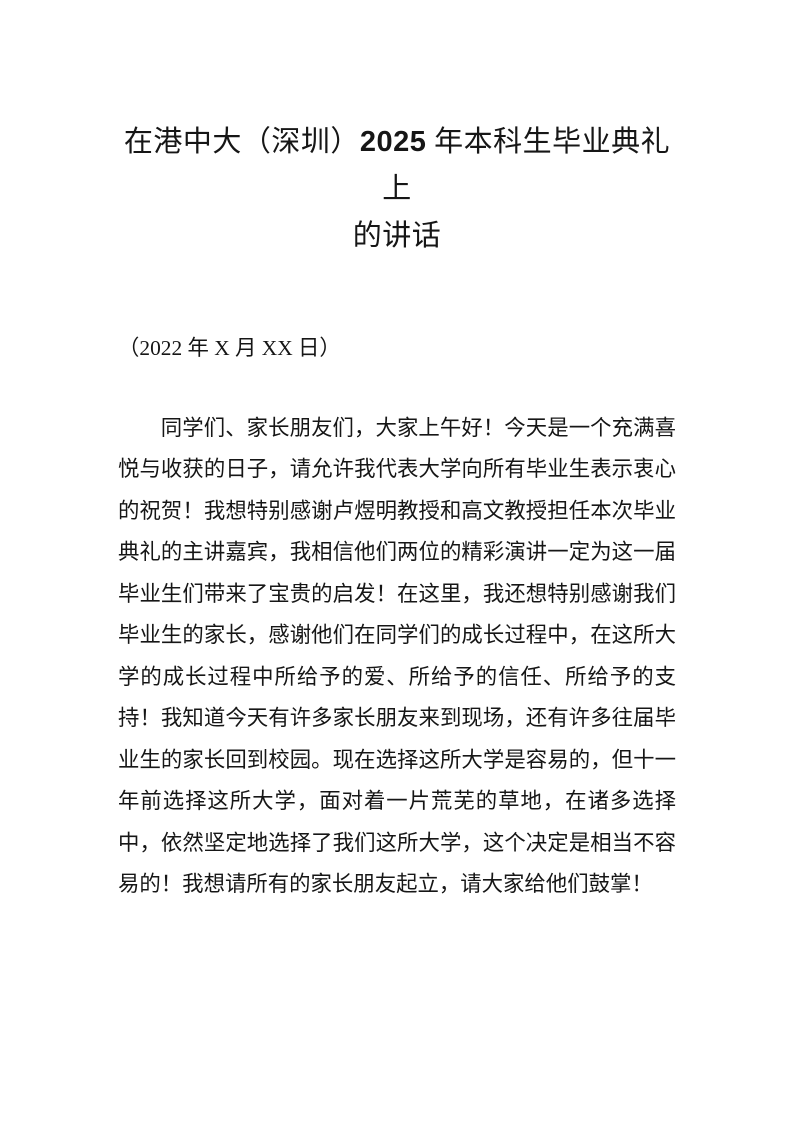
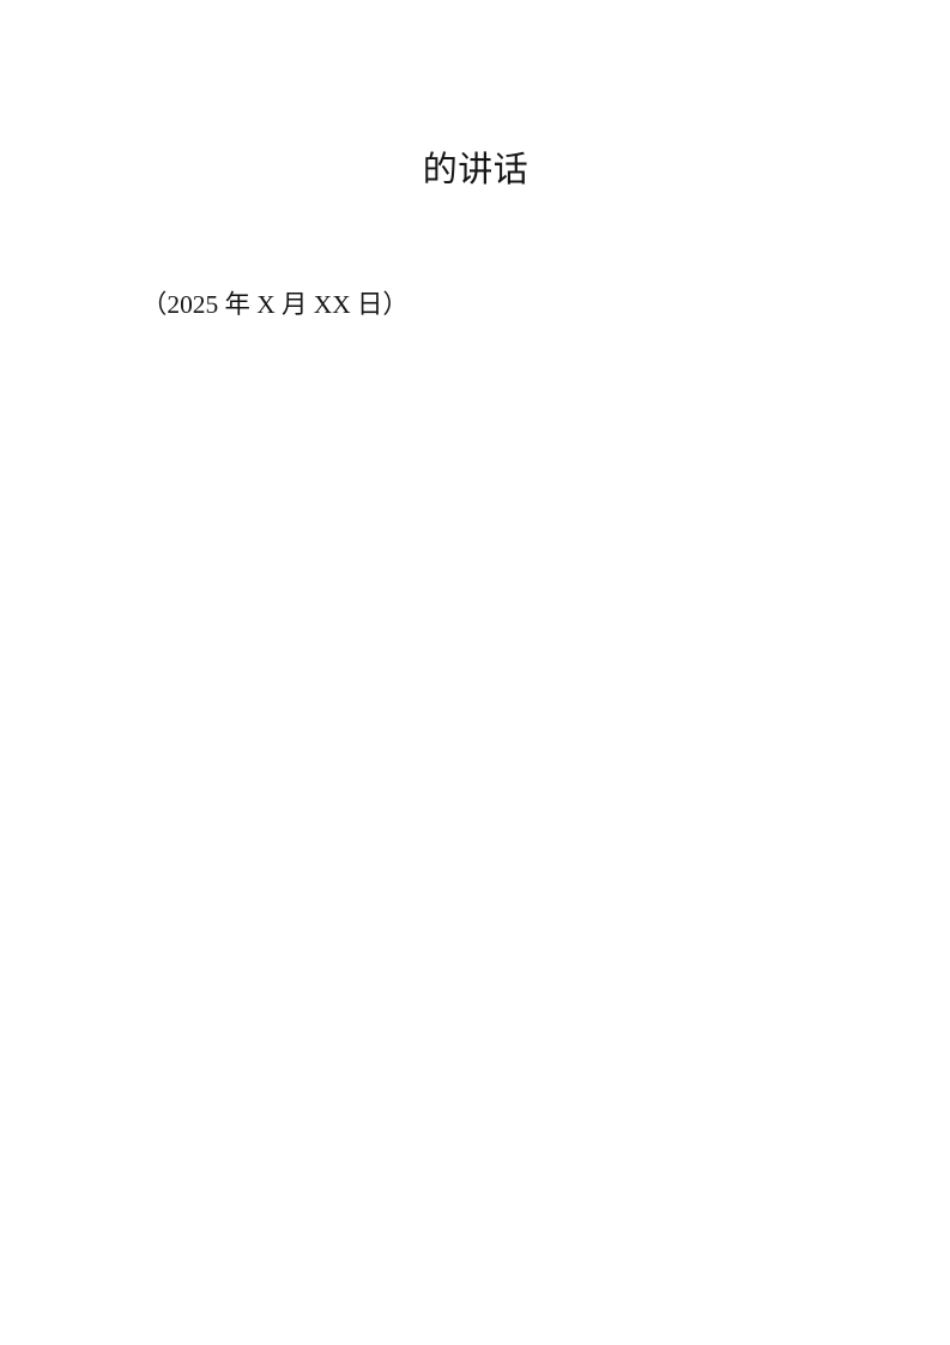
- 在港中大（深圳）2025 年本科生毕业典礼上
  的讲话
- （2022 年 X 月 XX 日）
+ （2025 年 X 月 XX 日）
- 同学们、家长朋友们，大家上午好！今天是一个充满喜悦与收获的日子，请允许我代表大学向所有毕业生表示衷心的祝贺！我想特别感谢卢煜明教授和高文教授担任本次毕业典礼的主讲嘉宾，我相信他们两位的精彩演讲一定为这一届毕业生们带来了宝贵的启发！在这里，我还想特别感谢我们毕业生的家长，感谢他们在同学们的成长过程中，在这所大学的成长过程中所给予的爱、所给予的信任、所给予的支持！我知道今天有许多家长朋友来到现场，还有许多往届毕业生的家长回到校园。现在选择这所大学是容易的，但十一年前选择这所大学，面对着一片荒芜的草地，在诸多选择中，依然坚定地选择了我们这所大学，这个决定是相当不容易的！我想请所有的家长朋友起立，请大家给他们鼓掌！
